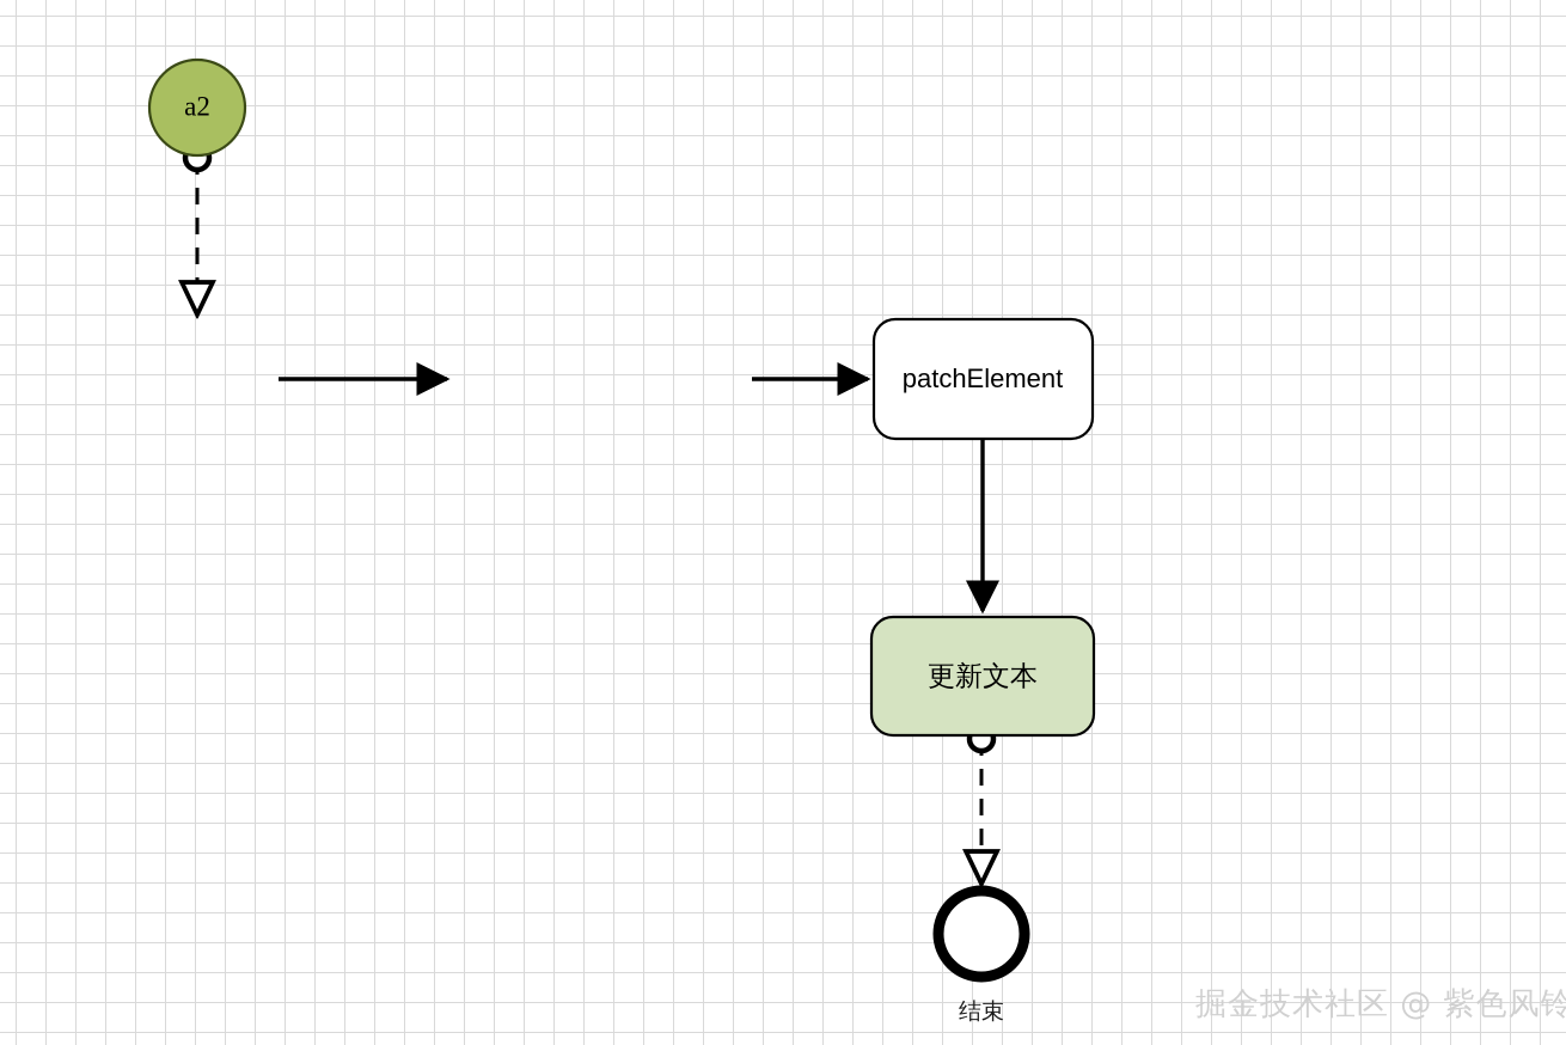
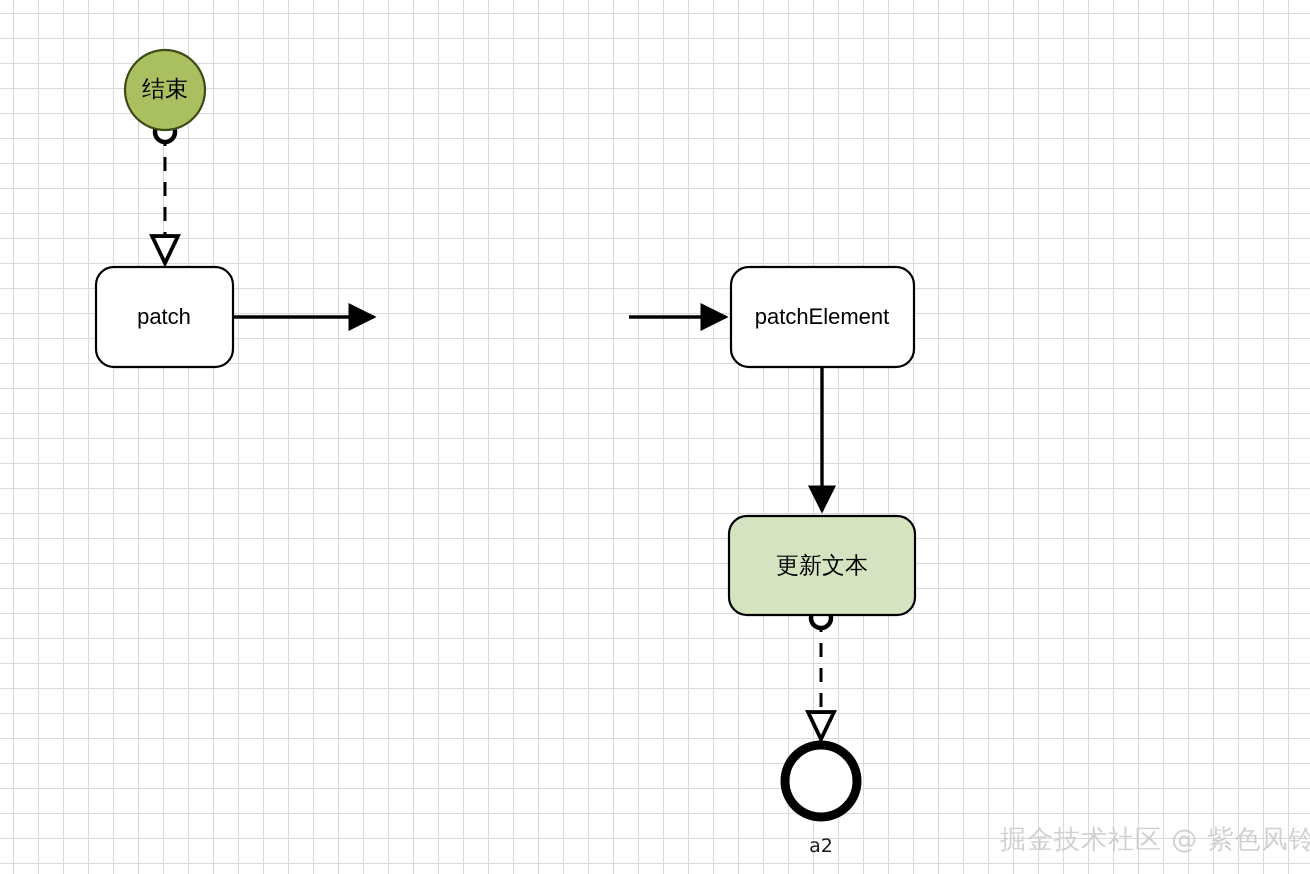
- a2
+ 结束
+ patch
  patchElement
  更新文本
- 结束
+ a2
  掘金技术社区 @ 紫色风铃
